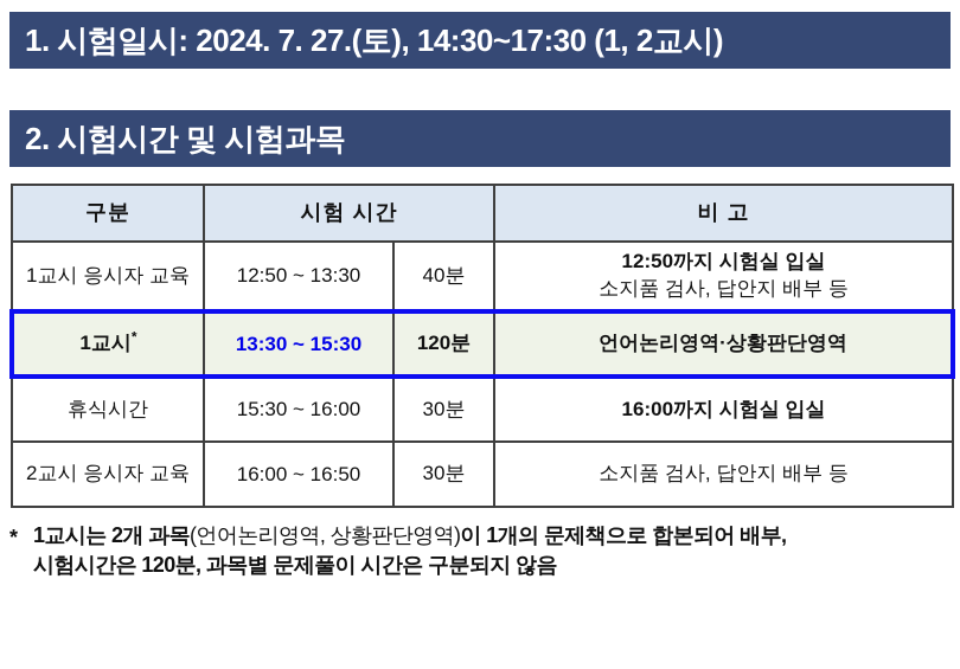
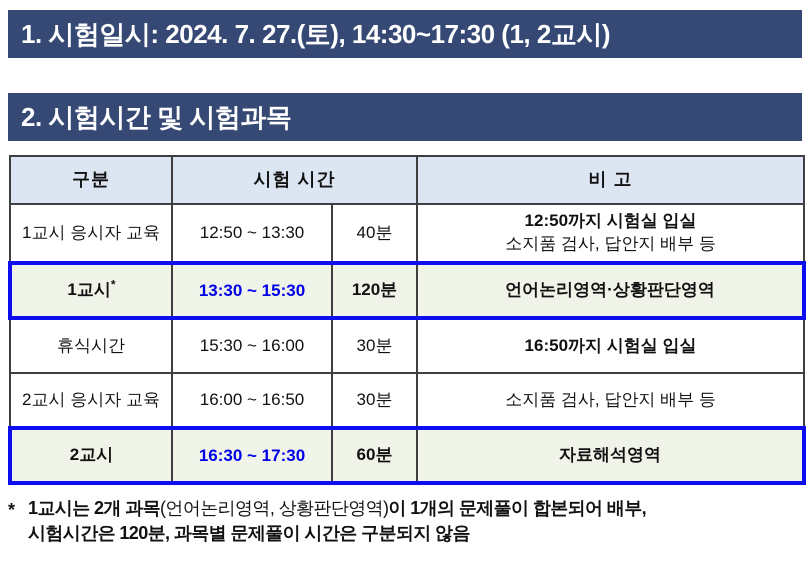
  1. 시험일시: 2024. 7. 27.(토), 14:30~17:30 (1, 2교시)
  2. 시험시간 및 시험과목
  구분	시험 시간	비 고
  1교시 응시자 교육	12:50 ~ 13:30	40분	12:50까지 시험실 입실 소지품 검사, 답안지 배부 등
  1교시*	13:30 ~ 15:30	120분	언어논리영역·상황판단영역
- 휴식시간	15:30 ~ 16:00	30분	16:00까지 시험실 입실
+ 휴식시간	15:30 ~ 16:00	30분	16:50까지 시험실 입실
  2교시 응시자 교육	16:00 ~ 16:50	30분	소지품 검사, 답안지 배부 등
+ 2교시	16:30 ~ 17:30	60분	자료해석영역
  *
- 1교시는 2개 과목(언어논리영역, 상황판단영역)이 1개의 문제책으로 합본되어 배부,
+ 1교시는 2개 과목(언어논리영역, 상황판단영역)이 1개의 문제풀이 합본되어 배부,
  시험시간은 120분, 과목별 문제풀이 시간은 구분되지 않음
